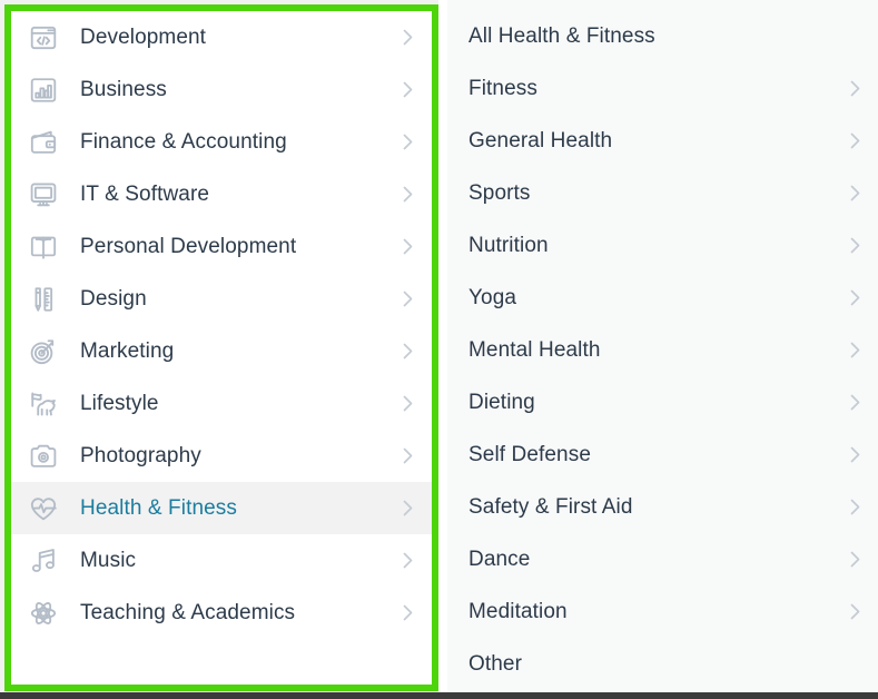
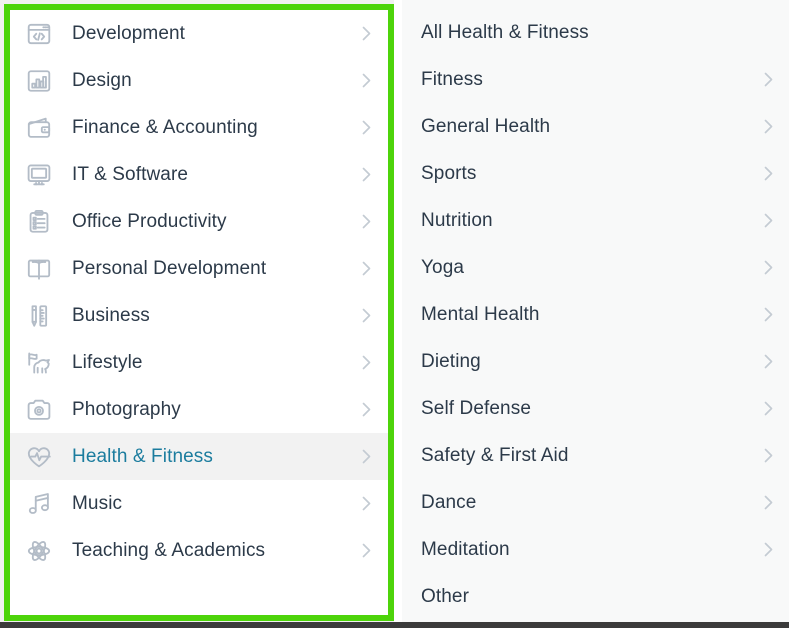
  Development
- Business
+ Design
  Finance & Accounting
  IT & Software
+ Office Productivity
  Personal Development
- Design
+ Business
- Marketing
  Lifestyle
  Photography
  Health & Fitness
  Music
  Teaching & Academics
  All Health & Fitness
  Fitness
  General Health
  Sports
  Nutrition
  Yoga
  Mental Health
  Dieting
  Self Defense
  Safety & First Aid
  Dance
  Meditation
  Other
